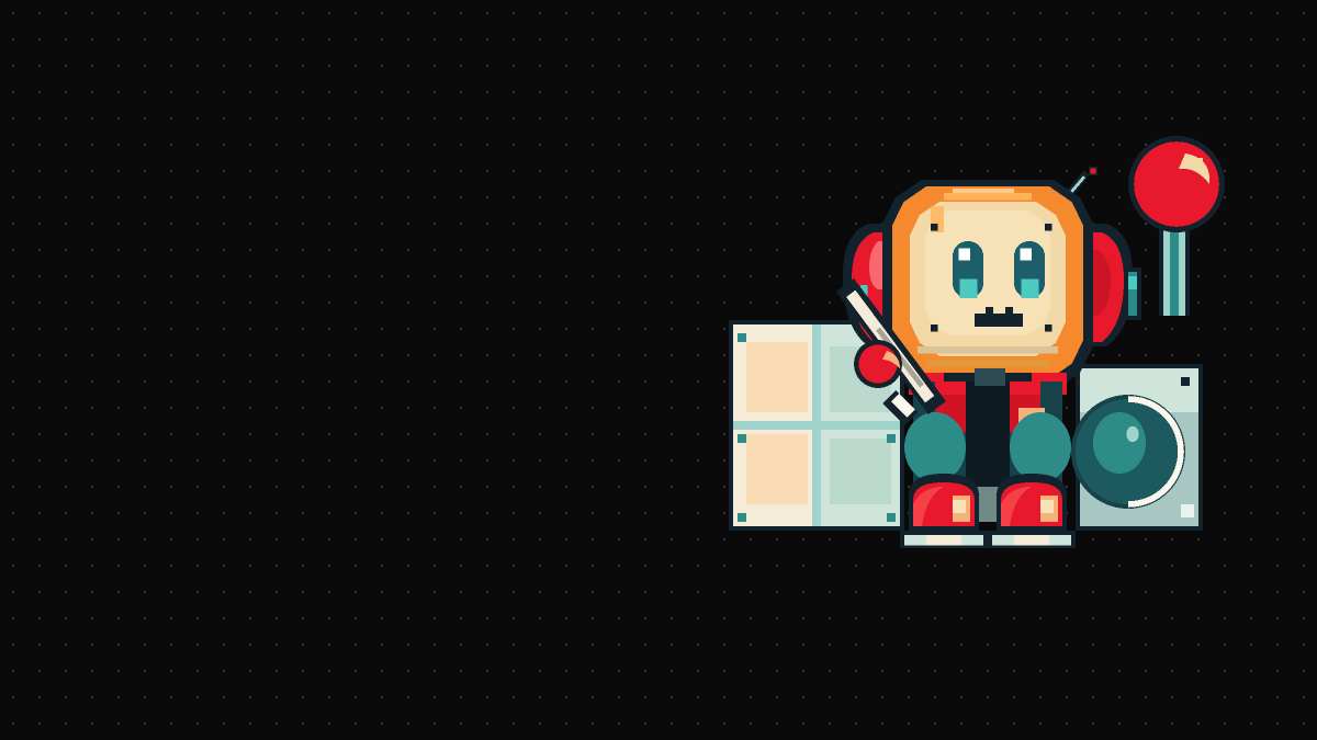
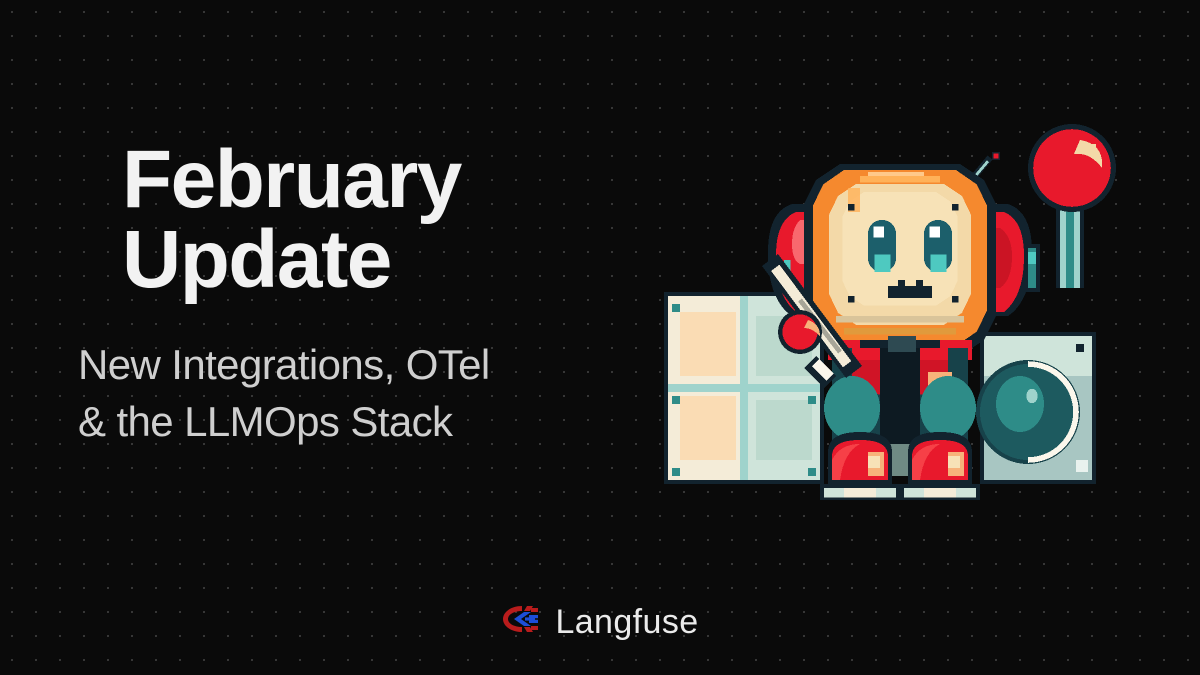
+ February
+ Update
+ New Integrations, OTel
+ & the LLMOps Stack
+ Langfuse
